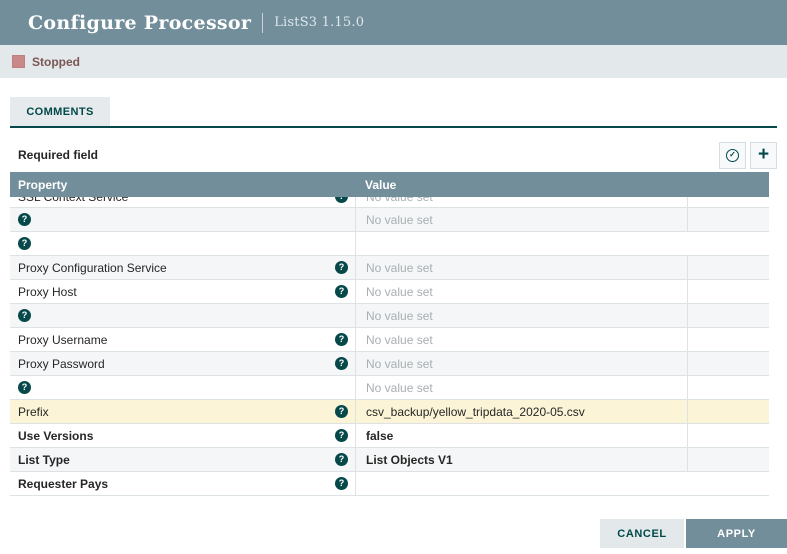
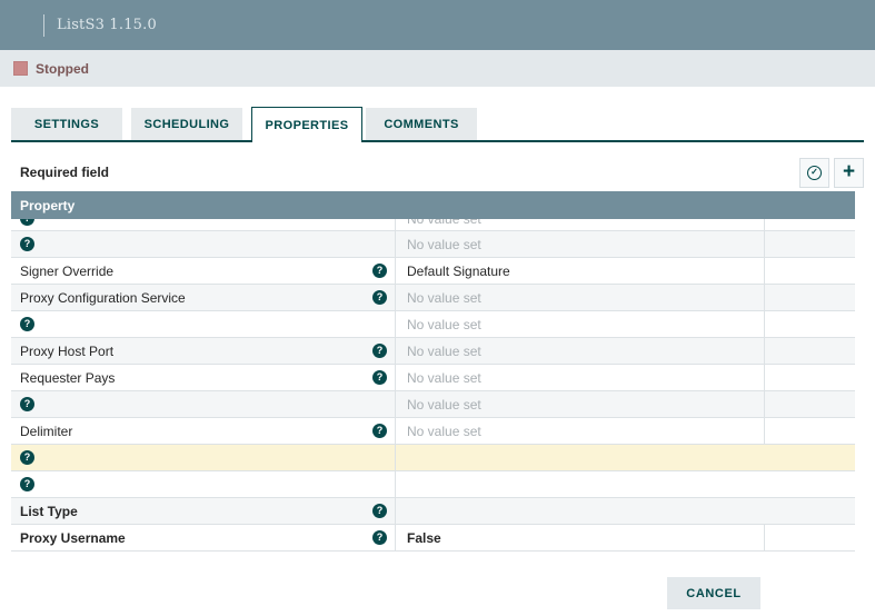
- Configure Processor
  ListS3 1.15.0
  Stopped
+ SETTINGS
+ SCHEDULING
+ PROPERTIES
  COMMENTS
  Required field
  ✓
  +
  Property
- Value
- SSL Context Service
  No value set
  ?
  No value set
+ Signer Override
  ?
+ Default Signature
  Proxy Configuration Service
  ?
  No value set
- Proxy Host
  ?
  No value set
+ Proxy Host Port
  ?
  No value set
- Proxy Username
+ Requester Pays
  ?
  No value set
- Proxy Password
  ?
  No value set
+ Delimiter
  ?
  No value set
- Prefix
  ?
- csv_backup/yellow_tripdata_2020-05.csv
- Use Versions
  ?
- false
  List Type
  ?
- List Objects V1
- Requester Pays
+ Proxy Username
  ?
+ False
  CANCEL
- APPLY
